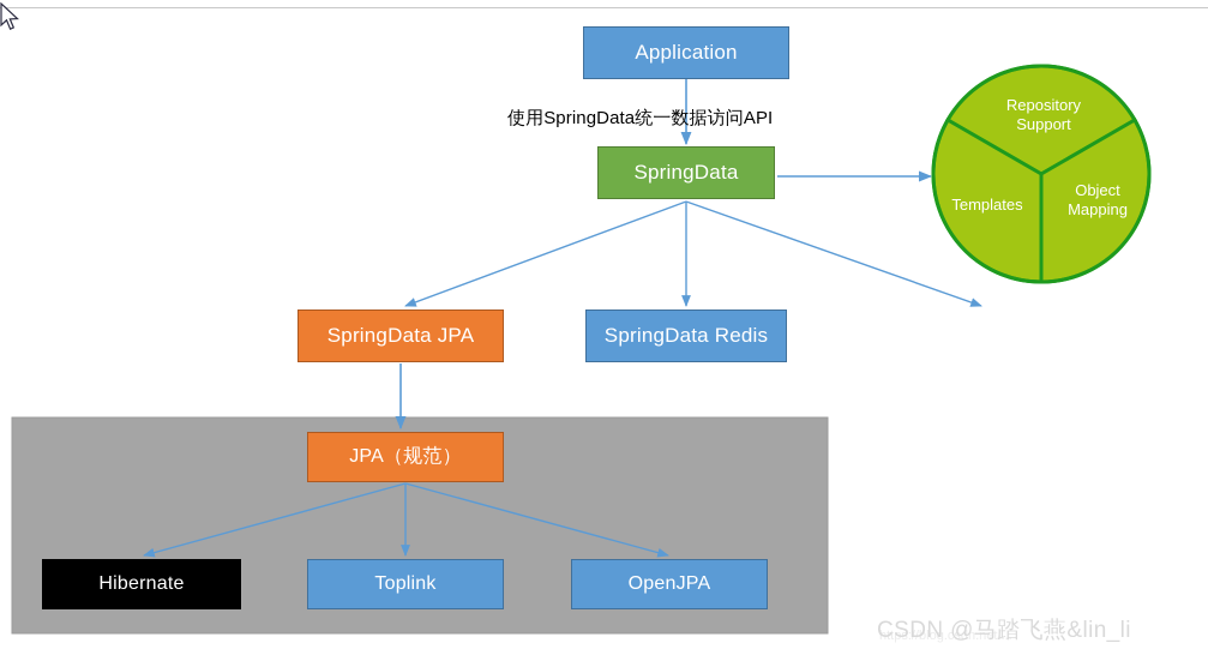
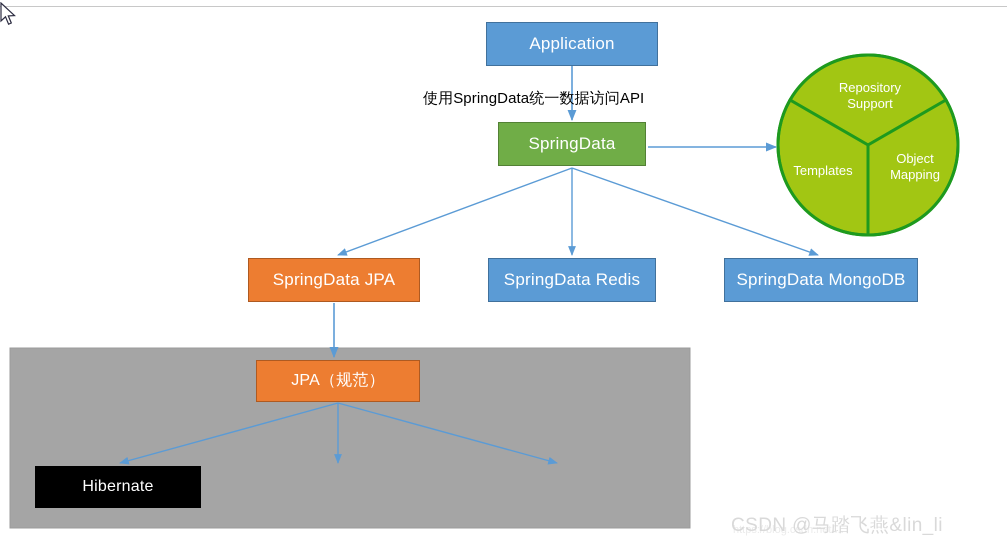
  Application
  SpringData
  SpringData JPA
  SpringData Redis
+ SpringData MongoDB
  JPA（规范）
  Hibernate
- Toplink
- OpenJPA
  使用SpringData统一数据访问API
  Repository
  Support
  Object
  Mapping
  Templates
  https://blog.csdn.net/...
  CSDN @马踏飞燕&lin_li
